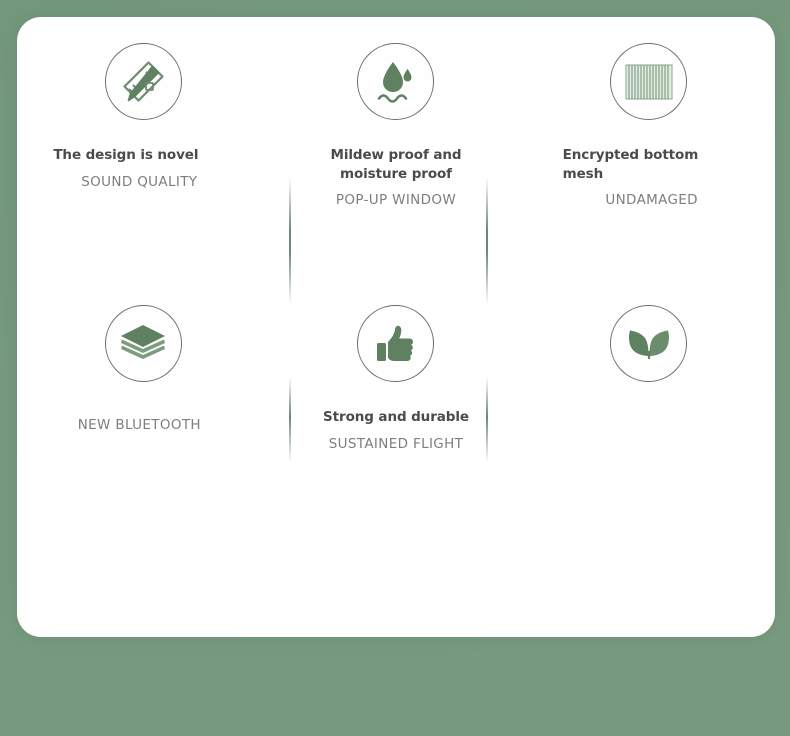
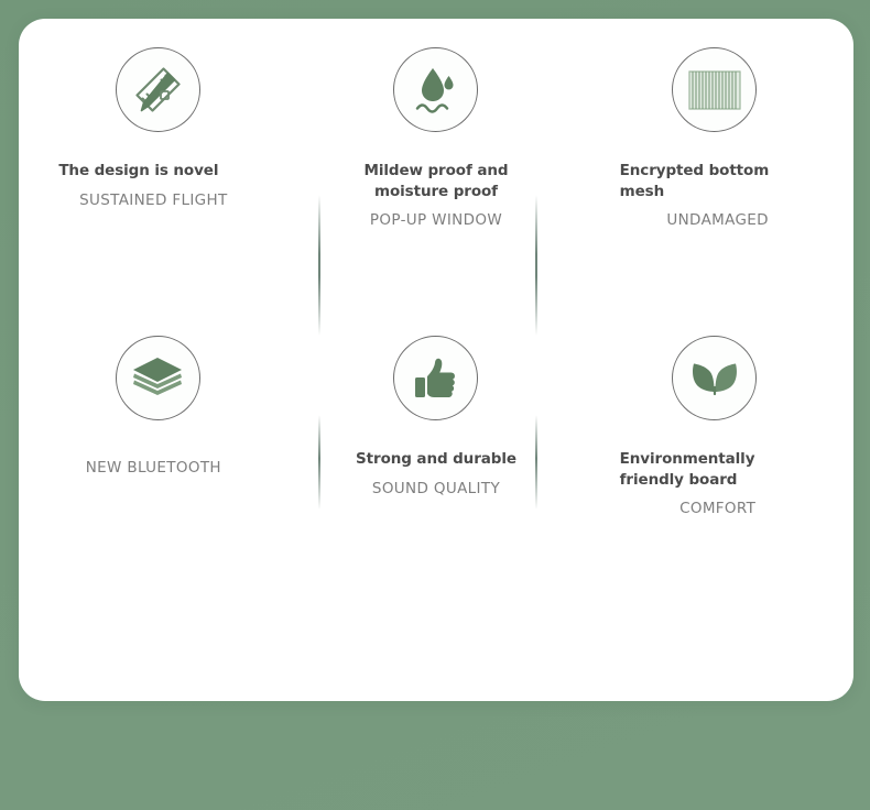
  The design is novel
- SOUND QUALITY
+ SUSTAINED FLIGHT
  Mildew proof and moisture proof
  POP-UP WINDOW
  Encrypted bottom mesh
  UNDAMAGED
  NEW BLUETOOTH
  Strong and durable
- SUSTAINED FLIGHT
+ SOUND QUALITY
+ Environmentally friendly board
+ COMFORT
